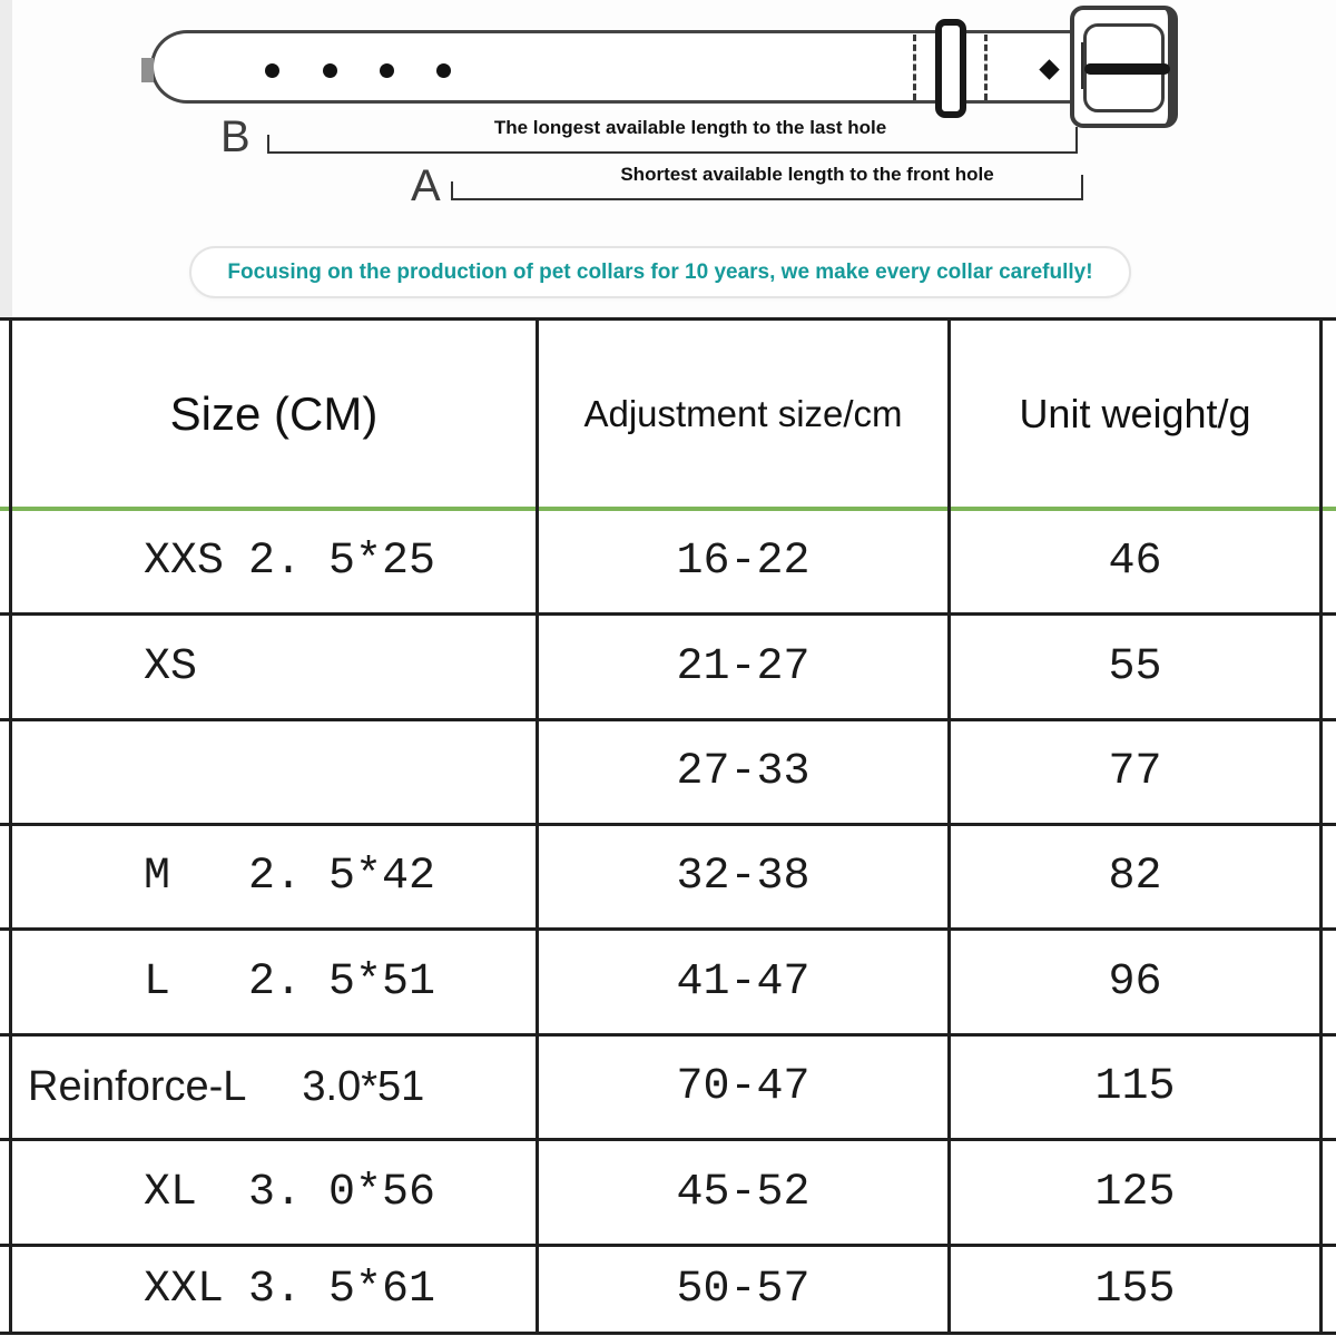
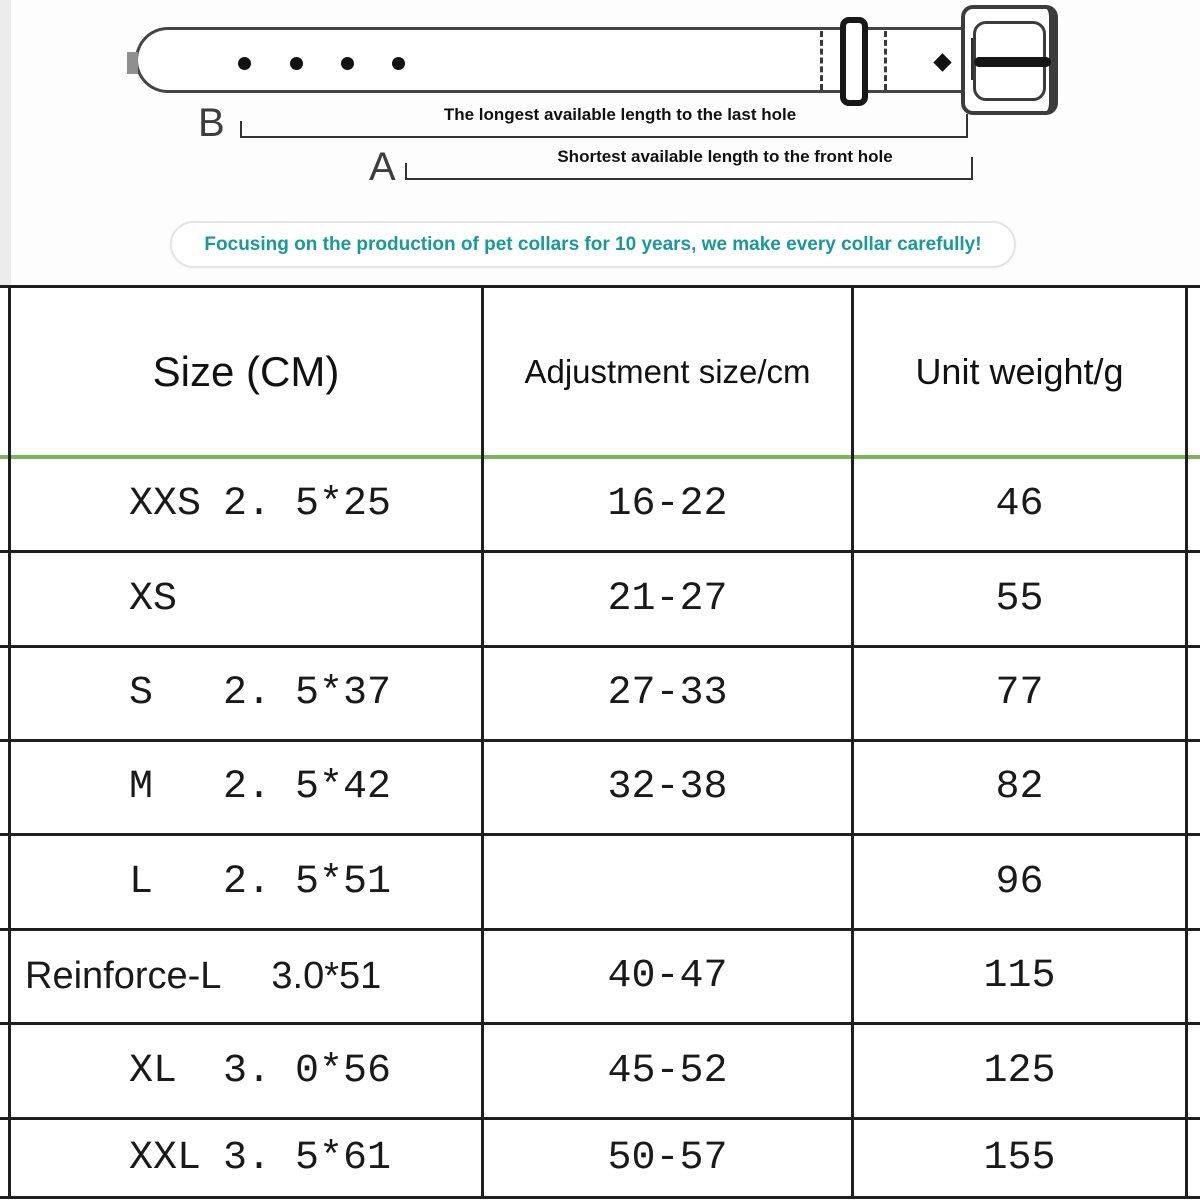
  B
  The longest available length to the last hole
  A
  Shortest available length to the front hole
  Focusing on the production of pet collars for 10 years, we make every collar carefully!
  Size (CM)
  Adjustment size/cm
  Unit weight/g
  XXS
  2. 5*25
  16-22
  46
  XS
  21-27
  55
+ S
+ 2. 5*37
  27-33
  77
  M
  2. 5*42
  32-38
  82
  L
  2. 5*51
- 41-47
  96
  Reinforce-L
  3.0*51
- 70-47
+ 40-47
  115
  XL
  3. 0*56
  45-52
  125
  XXL
  3. 5*61
  50-57
  155
